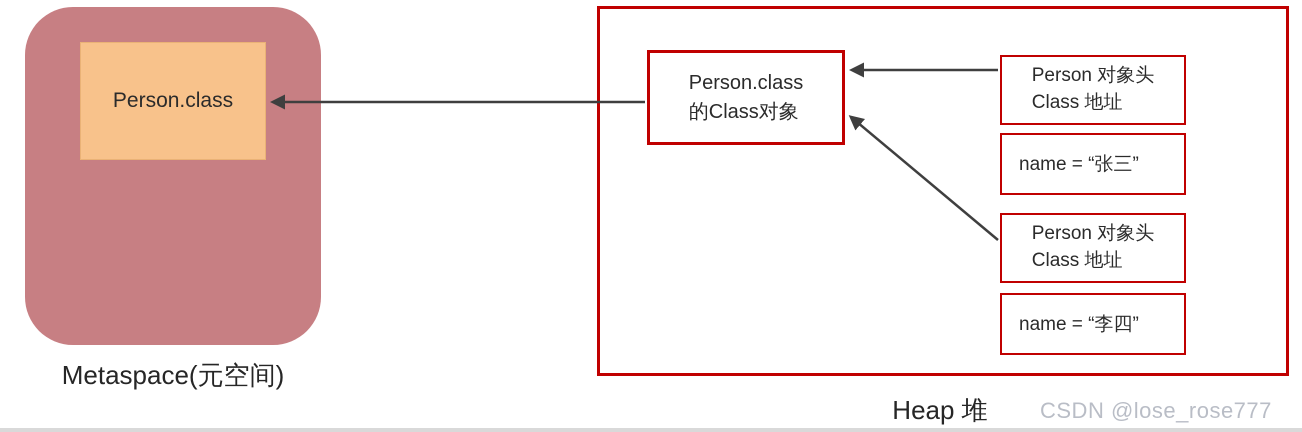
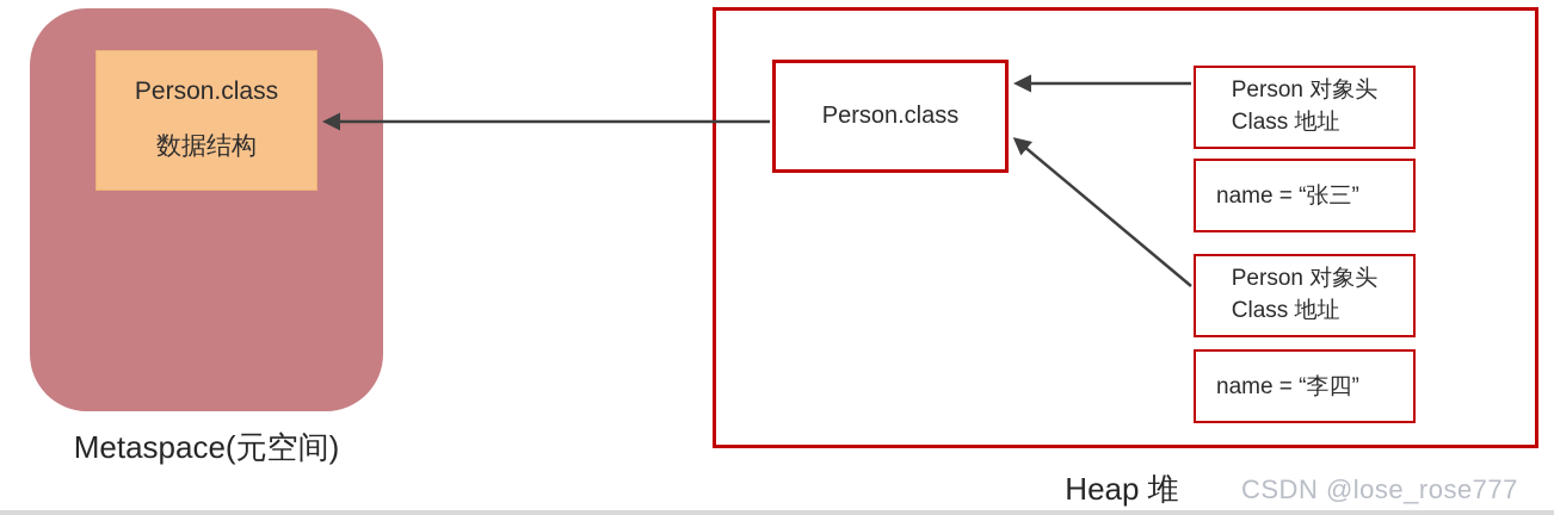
  Person.class
+ 数据结构
  Metaspace(元空间)
  Person.class
- 的Class对象
  Person 对象头
  Class 地址
  name = “张三”
  Person 对象头
  Class 地址
  name = “李四”
  Heap 堆
  CSDN @lose_rose777
